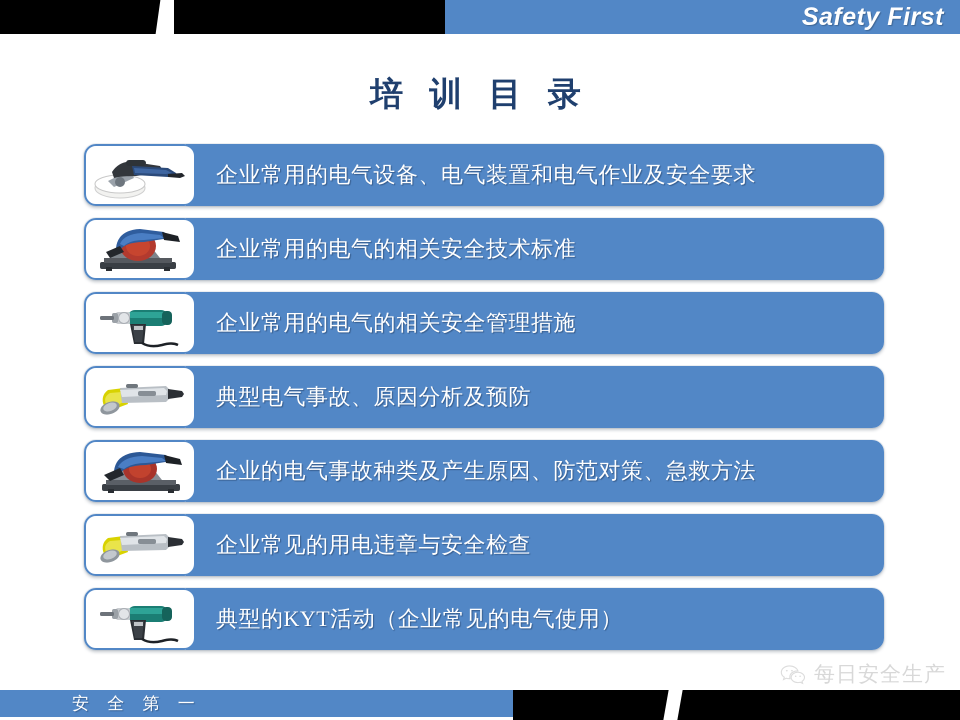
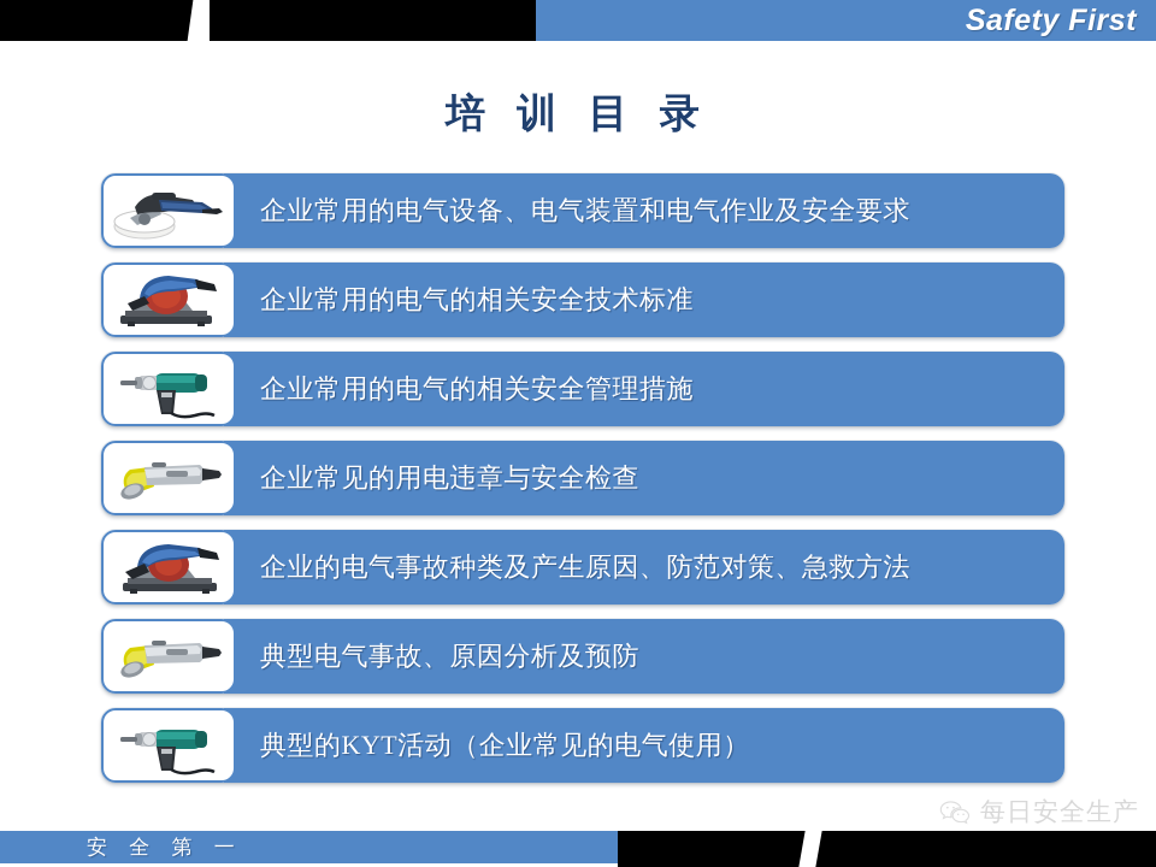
  Safety First
  培 训 目 录
  企业常用的电气设备、电气装置和电气作业及安全要求
  企业常用的电气的相关安全技术标准
  企业常用的电气的相关安全管理措施
- 典型电气事故、原因分析及预防
+ 企业常见的用电违章与安全检查
  企业的电气事故种类及产生原因、防范对策、急救方法
- 企业常见的用电违章与安全检查
+ 典型电气事故、原因分析及预防
  典型的KYT活动（企业常见的电气使用）
  每日安全生产
  安 全 第 一
